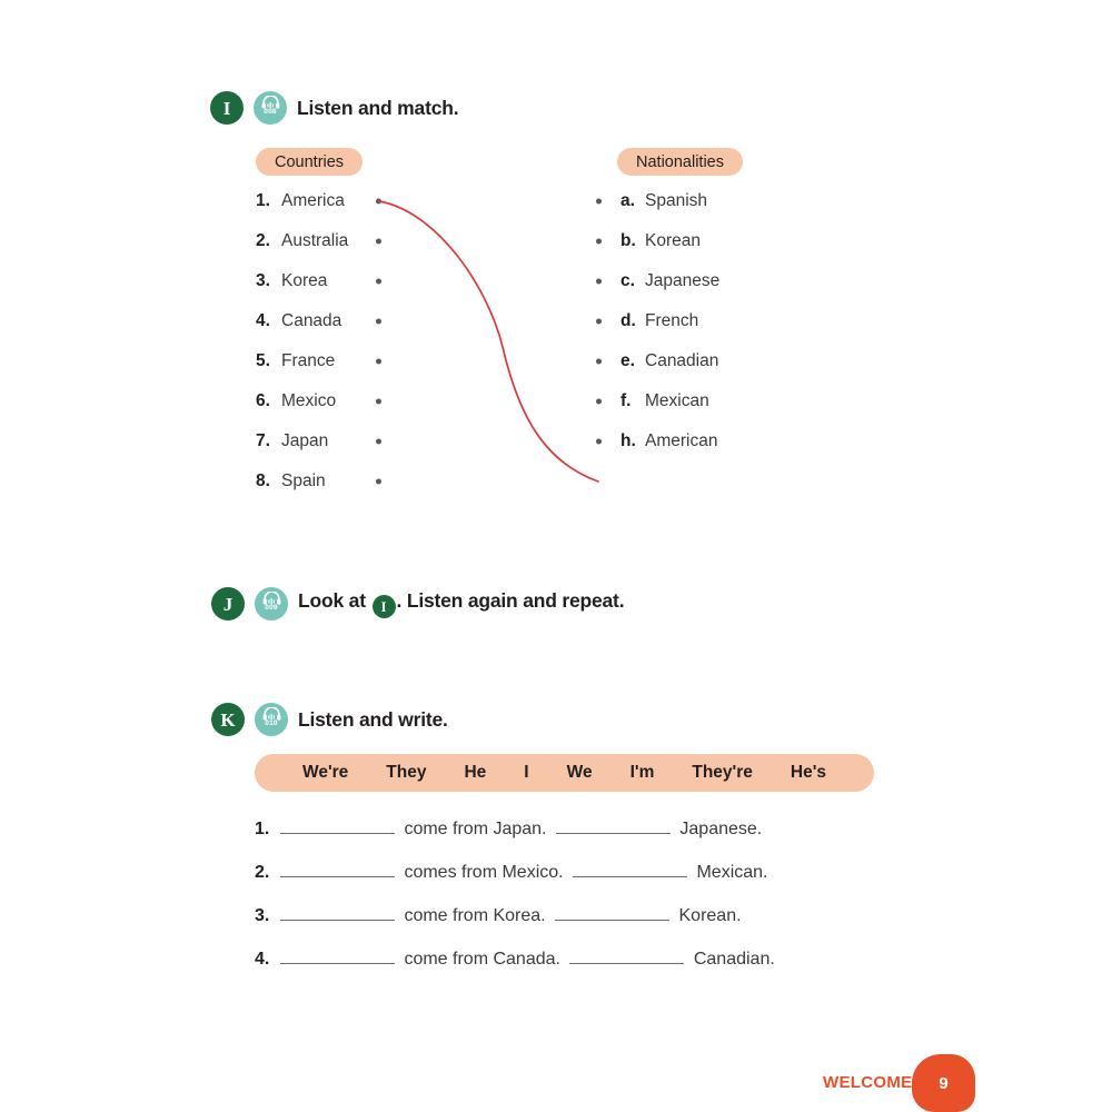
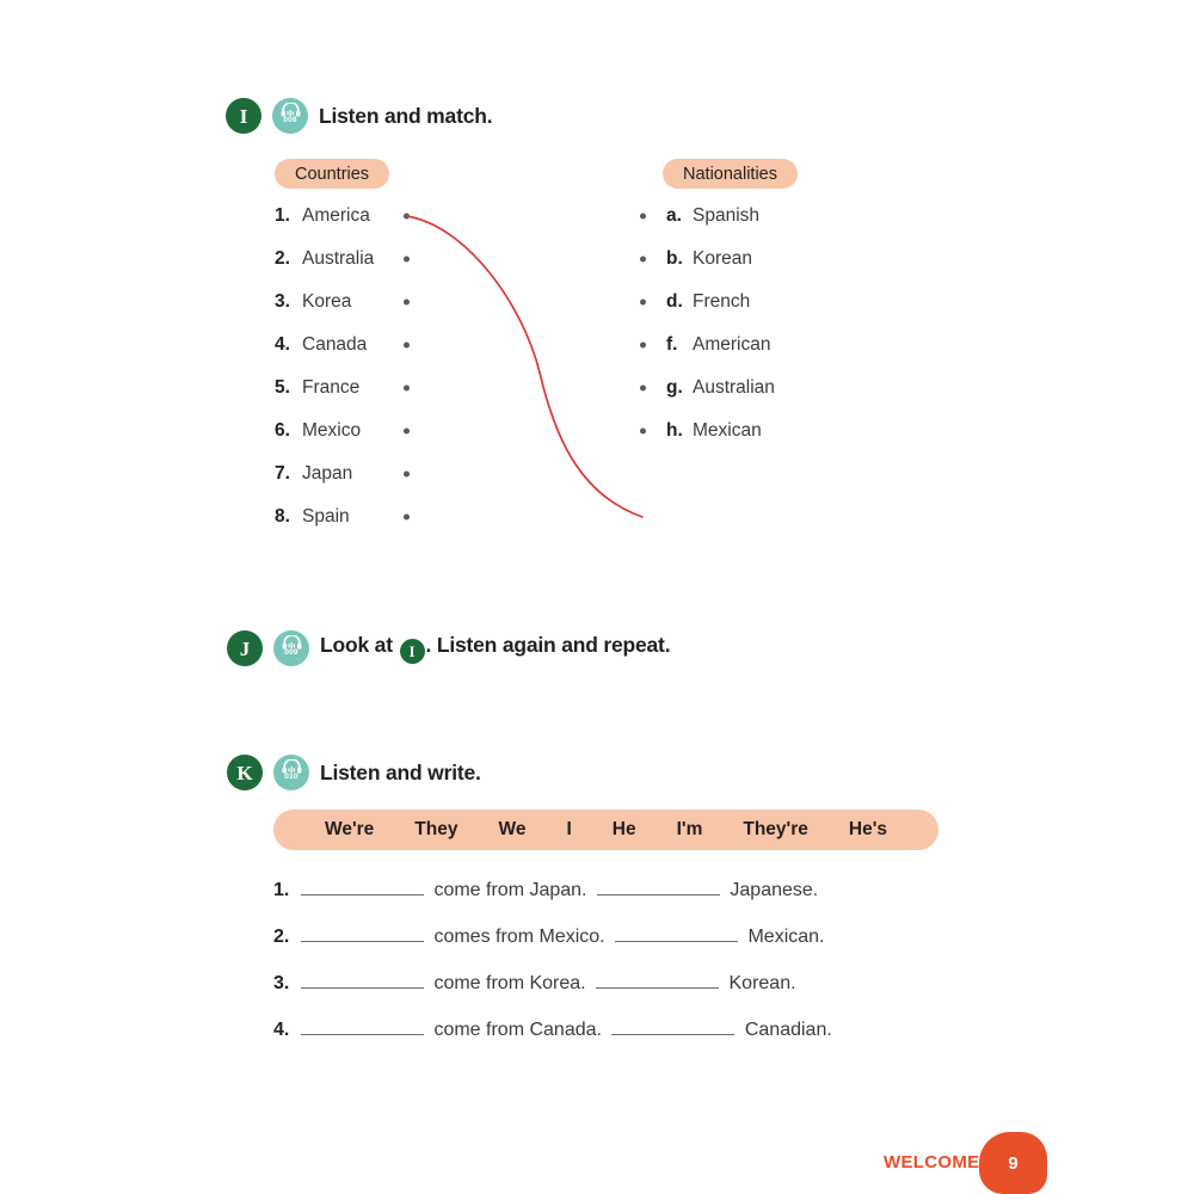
  I
  Listen and match.
  Countries
  Nationalities
  1.
  America
  2.
  Australia
  3.
  Korea
  4.
  Canada
  5.
  France
  6.
  Mexico
  7.
  Japan
  8.
  Spain
  a.
  Spanish
  b.
  Korean
- c.
- Japanese
  d.
  French
- e.
- Canadian
  f.
- Mexican
+ American
+ g.
+ Australian
  h.
- American
+ Mexican
  J
  Look at I . Listen again and repeat.
  K
  Listen and write.
  We're
  They
- He
+ We
  I
- We
+ He
  I'm
  They're
  He's
  1.
  come from Japan.
  Japanese.
  2.
  comes from Mexico.
  Mexican.
  3.
  come from Korea.
  Korean.
  4.
  come from Canada.
  Canadian.
  WELCOME
  9
